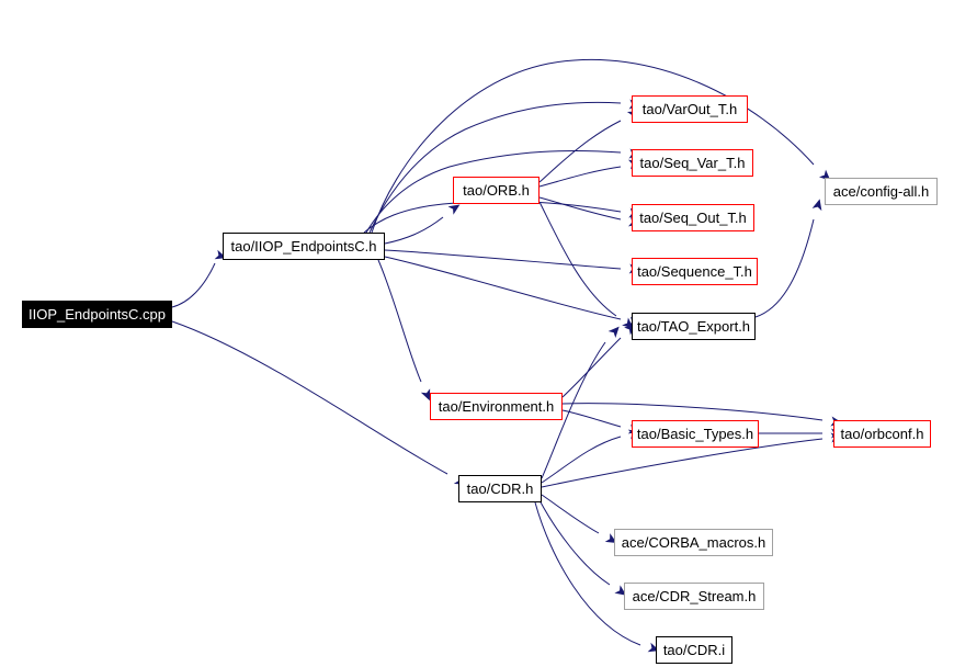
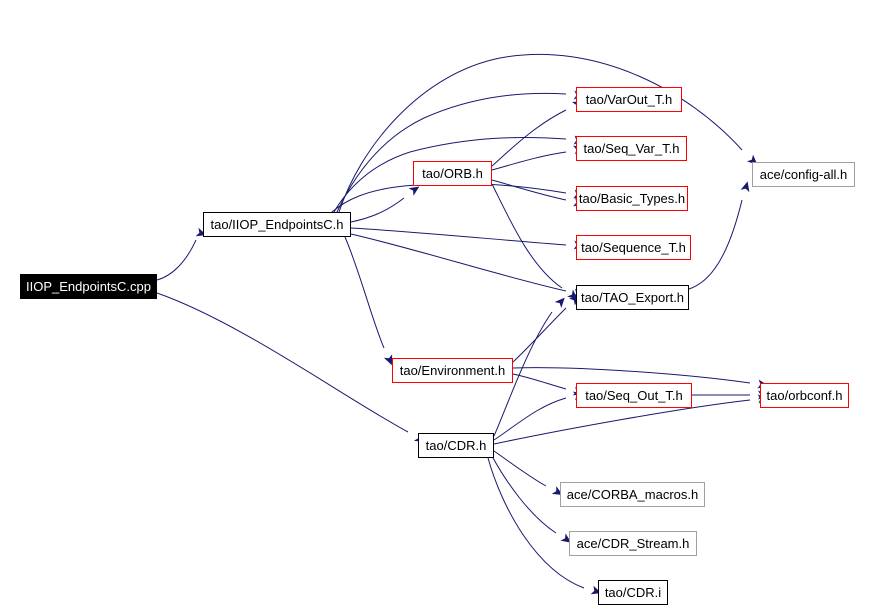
  IIOP_EndpointsC.cpp
  tao/IIOP_EndpointsC.h
  tao/ORB.h
  tao/VarOut_T.h
  tao/Seq_Var_T.h
- tao/Seq_Out_T.h
+ tao/Basic_Types.h
  tao/Sequence_T.h
  tao/TAO_Export.h
  ace/config-all.h
  tao/Environment.h
- tao/Basic_Types.h
+ tao/Seq_Out_T.h
  tao/orbconf.h
  tao/CDR.h
  ace/CORBA_macros.h
  ace/CDR_Stream.h
  tao/CDR.i
